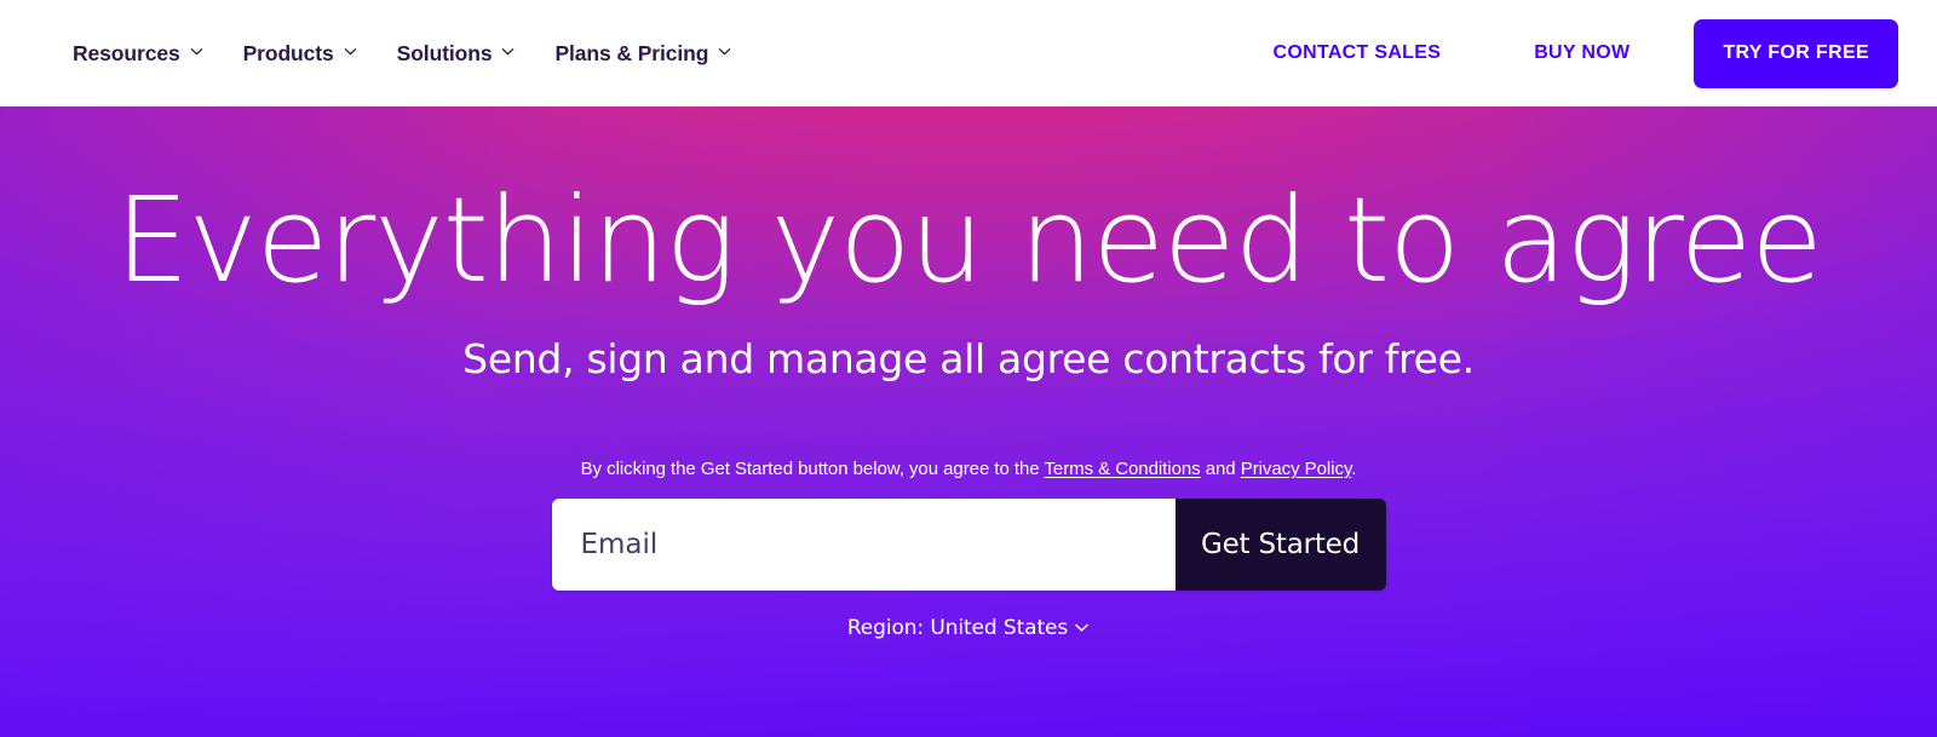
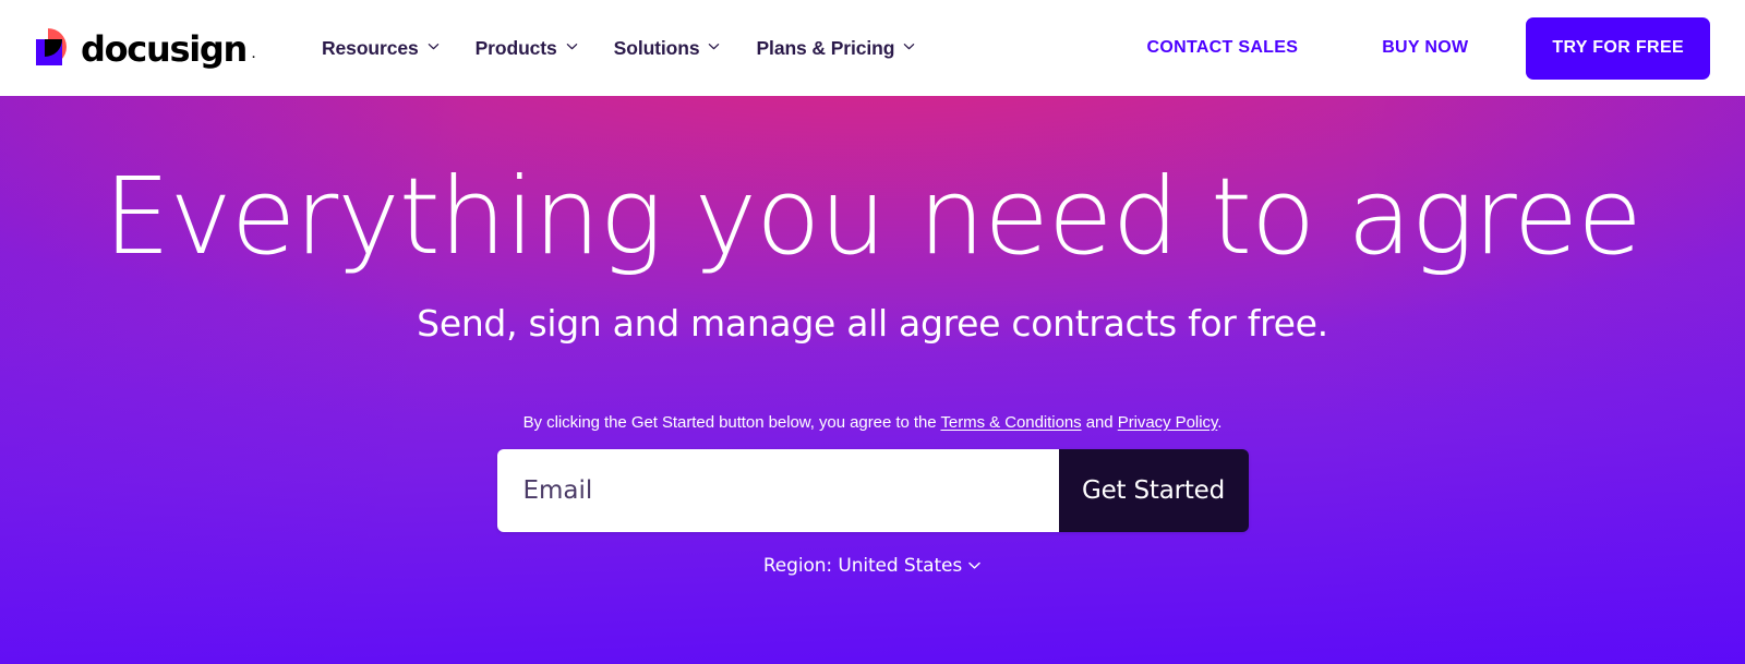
+ docusign
+ .
  Resources
  Products
  Solutions
  Plans & Pricing
  CONTACT SALES
  BUY NOW
  TRY FOR FREE
  Everything you need to agree
  Send, sign and manage all agree contracts for free.
  By clicking the Get Started button below, you agree to the Terms & Conditions and Privacy Policy.
  Email
  Get Started
  Region: United States
